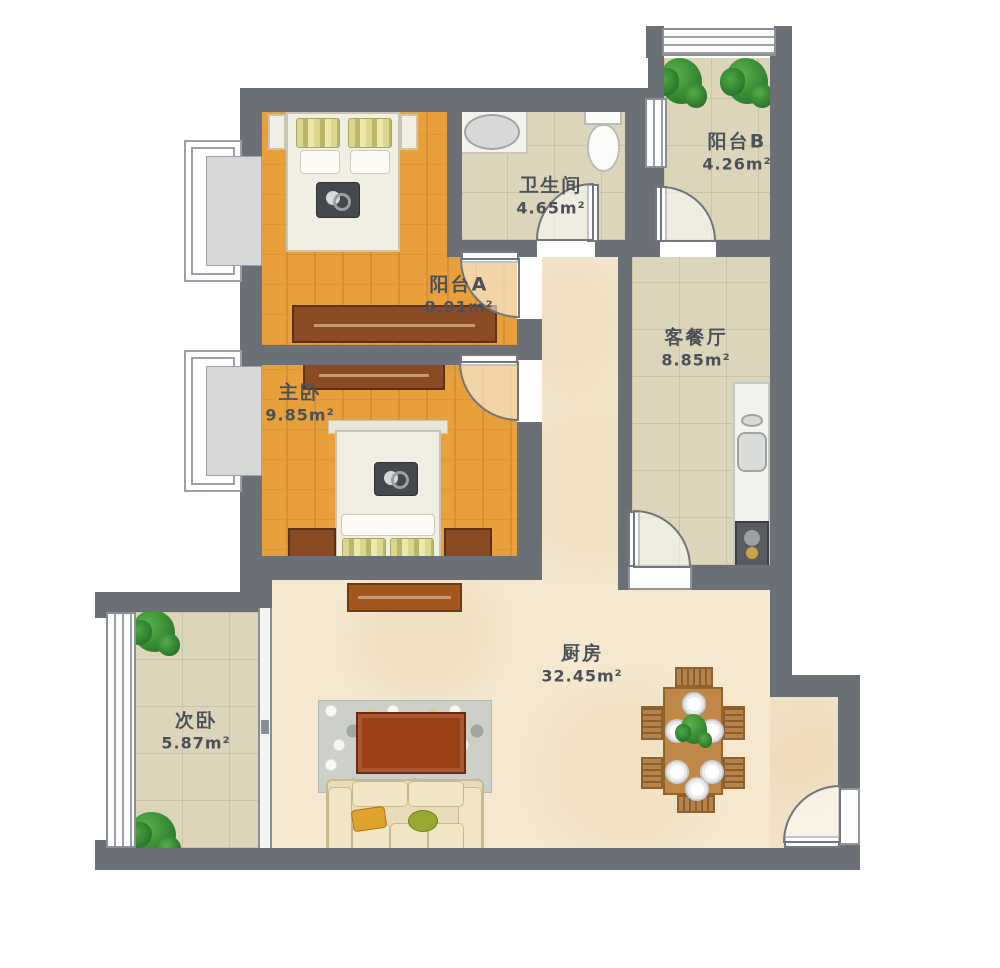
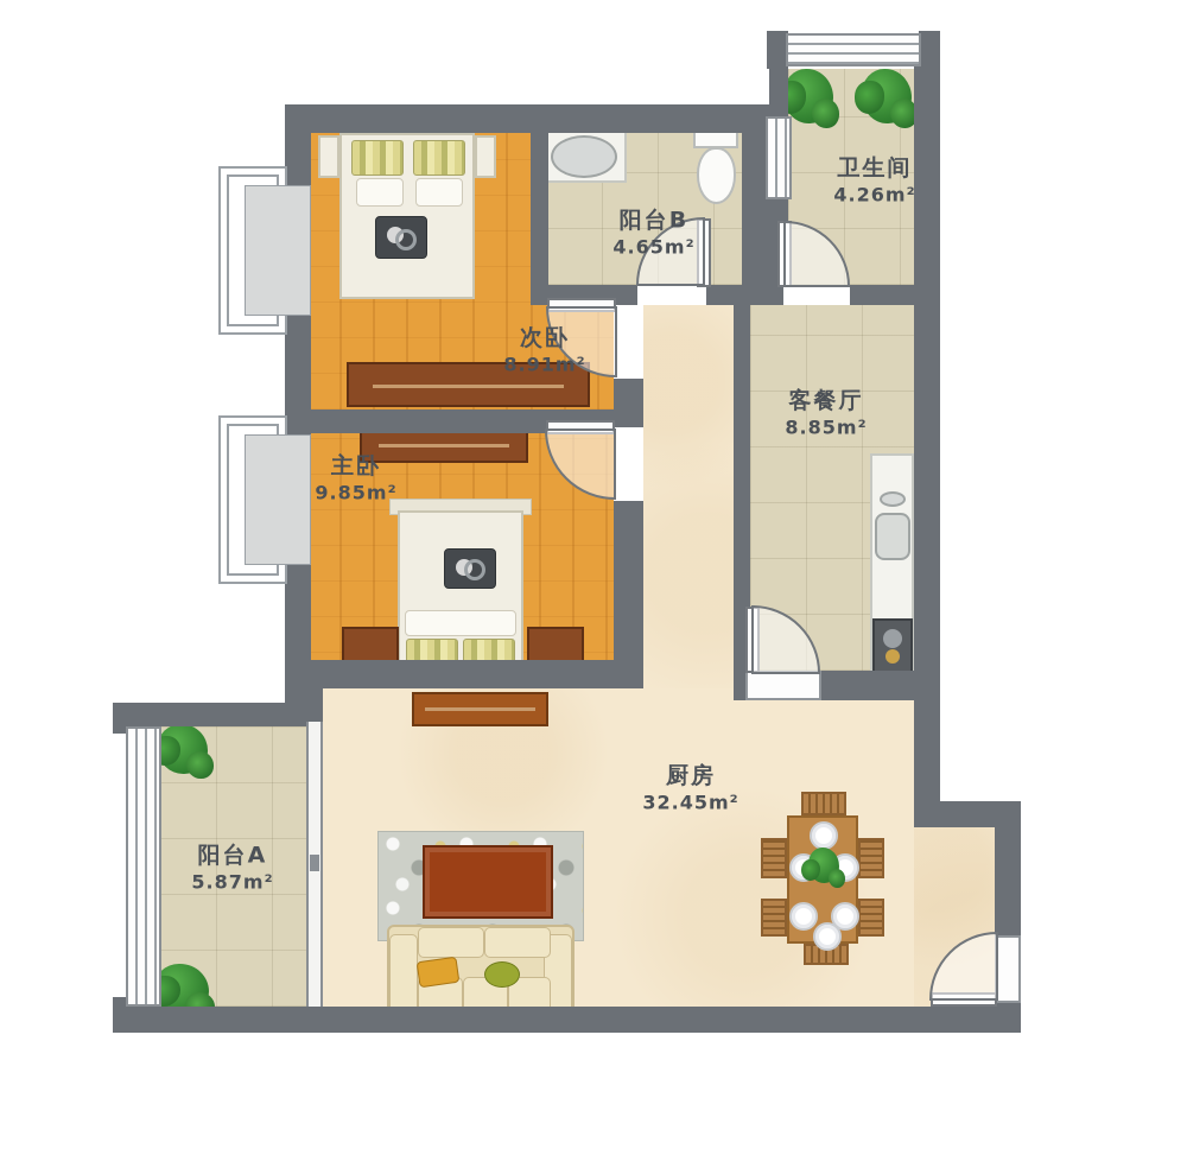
- 阳台A
+ 次卧
  8.91m²
  主卧
  9.85m²
- 卫生间
+ 阳台B
  4.65m²
- 阳台B
+ 卫生间
  4.26m²
  客餐厅
  8.85m²
  厨房
  32.45m²
- 次卧
+ 阳台A
  5.87m²
